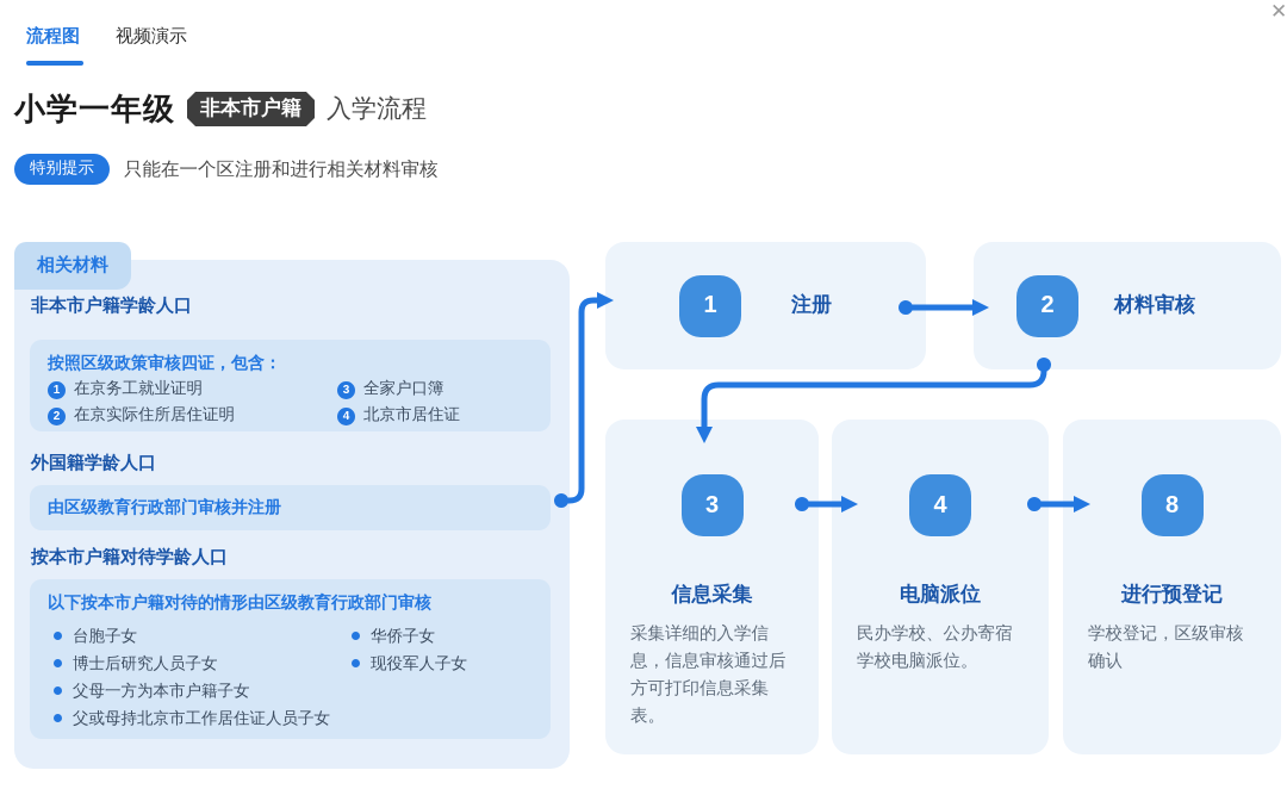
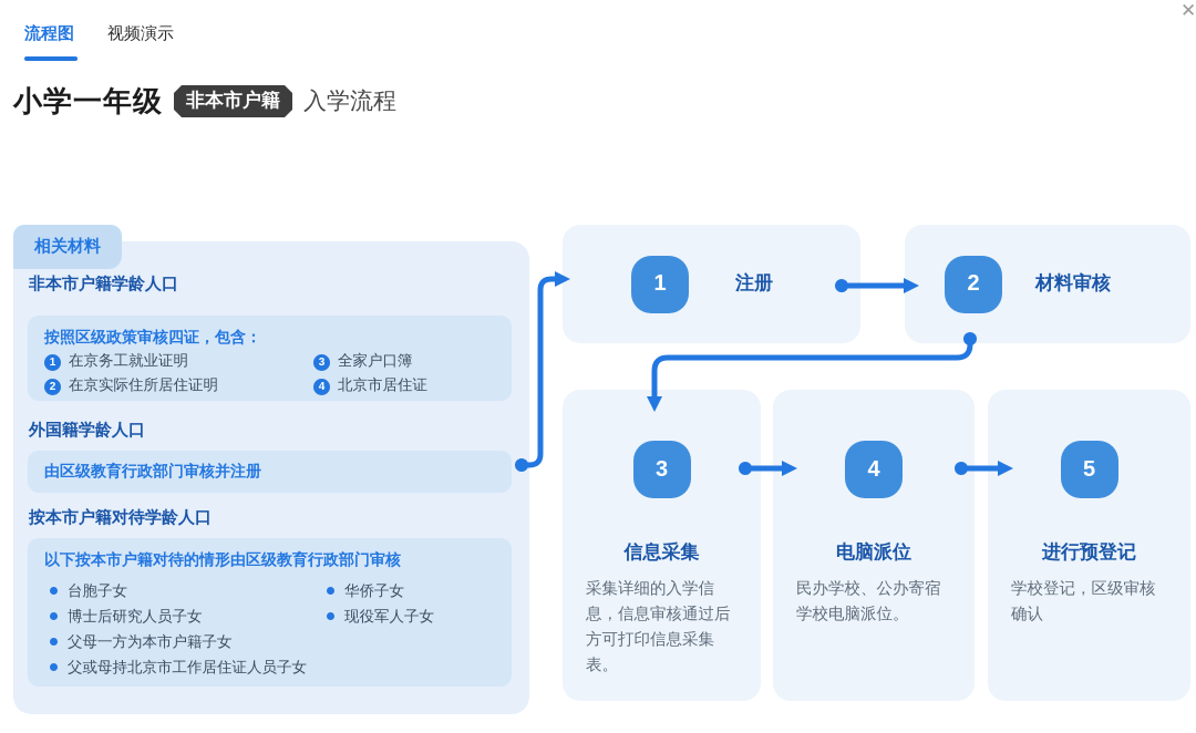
  流程图
  视频演示
  ✕
  小学一年级
  非本市户籍
  入学流程
- 特别提示
- 只能在一个区注册和进行相关材料审核
  非本市户籍学龄人口
  按照区级政策审核四证，包含：
  1
  在京务工就业证明
  2
  在京实际住所居住证明
  3
  全家户口簿
  4
  北京市居住证
  外国籍学龄人口
  由区级教育行政部门审核并注册
  按本市户籍对待学龄人口
  以下按本市户籍对待的情形由区级教育行政部门审核
  台胞子女
  博士后研究人员子女
  父母一方为本市户籍子女
  父或母持北京市工作居住证人员子女
  华侨子女
  现役军人子女
  相关材料
  1
  注册
  2
  材料审核
  3
  信息采集
  采集详细的入学信息，信息审核通过后方可打印信息采集表。
  4
  电脑派位
  民办学校、公办寄宿学校电脑派位。
- 8
+ 5
  进行预登记
  学校登记，区级审核确认
